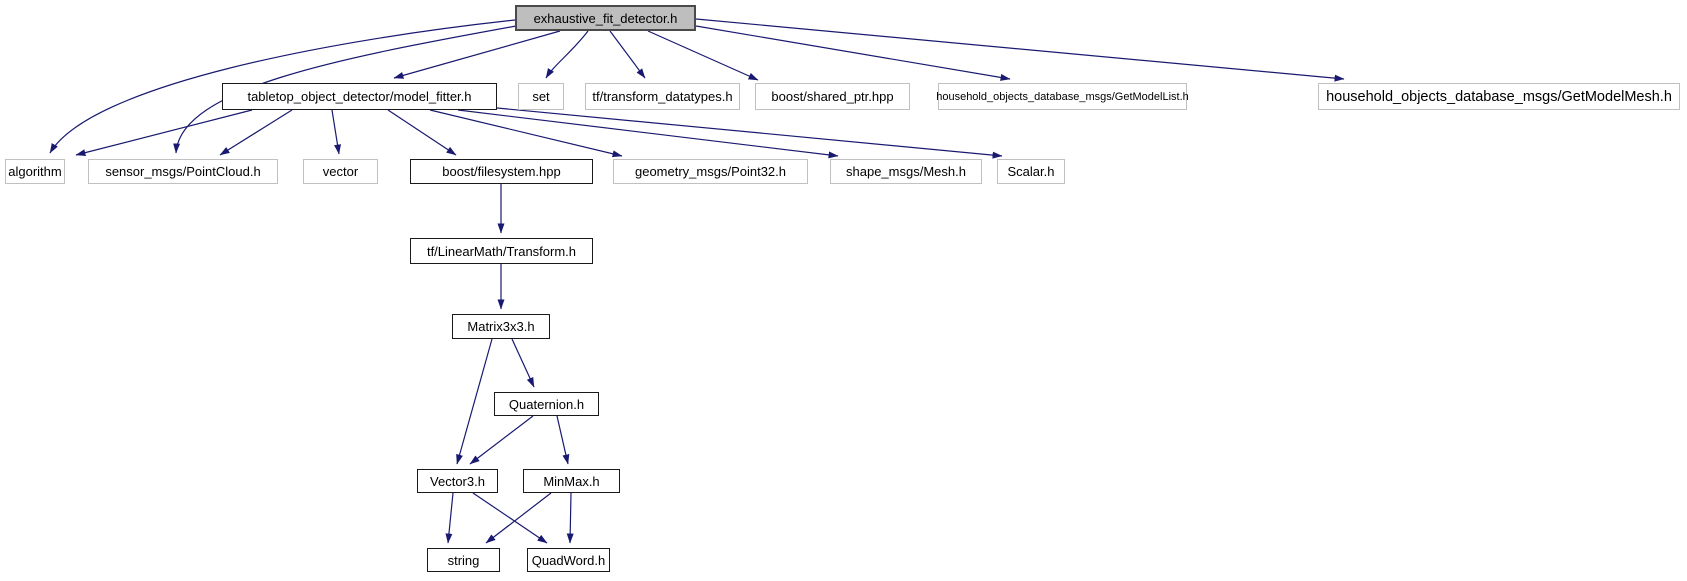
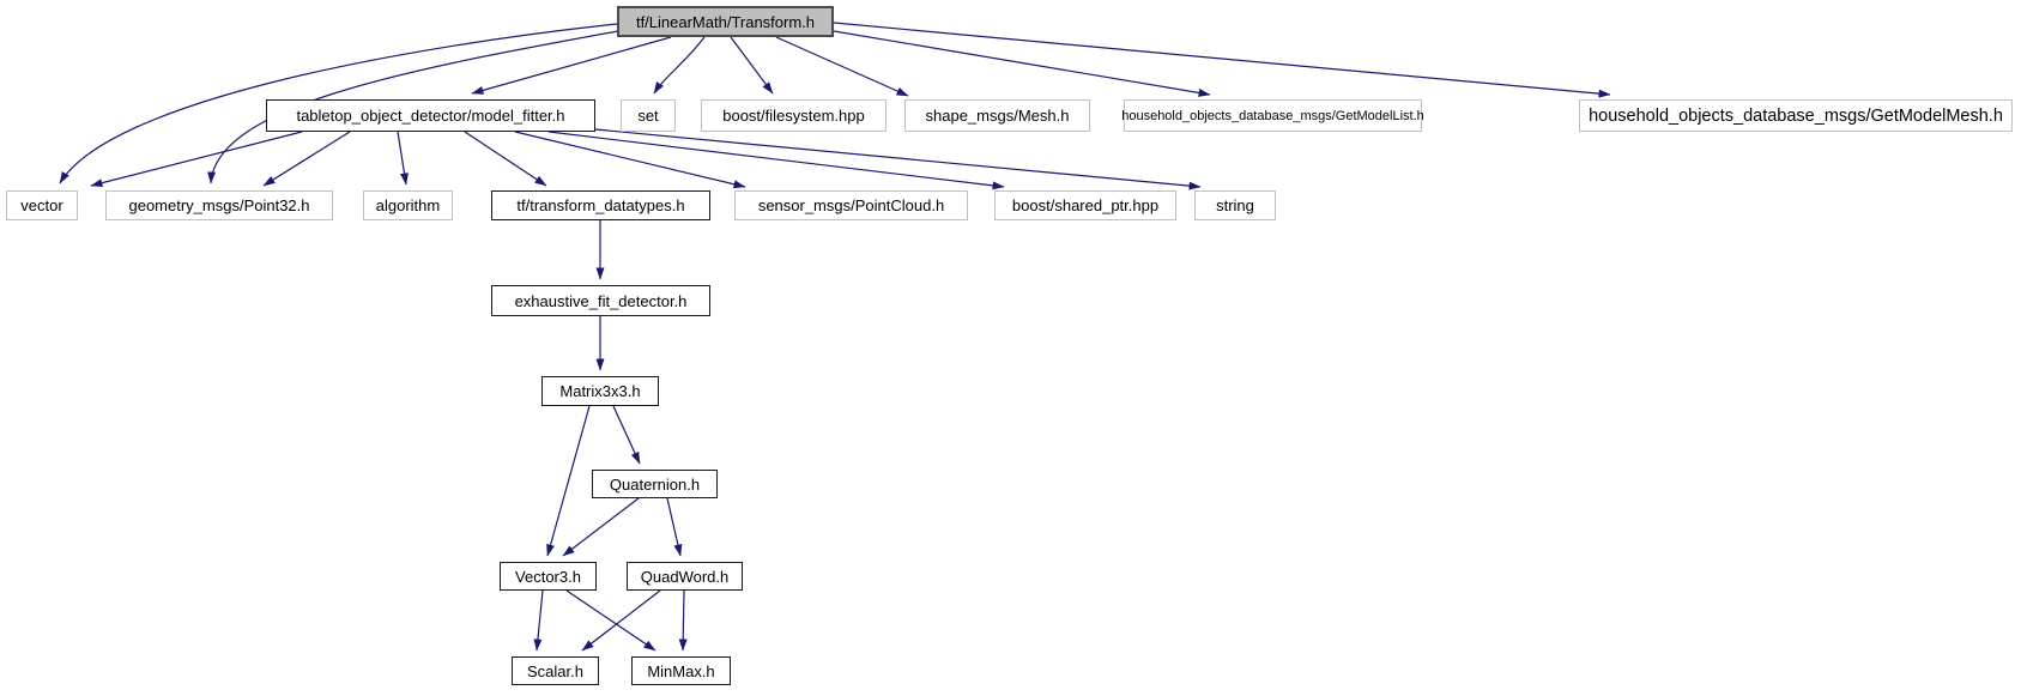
- exhaustive_fit_detector.h
+ tf/LinearMath/Transform.h
  tabletop_object_detector/model_fitter.h
  set
- tf/transform_datatypes.h
+ boost/filesystem.hpp
- boost/shared_ptr.hpp
+ shape_msgs/Mesh.h
  household_objects_database_msgs/GetModelList.h
  household_objects_database_msgs/GetModelMesh.h
- algorithm
+ vector
- sensor_msgs/PointCloud.h
+ geometry_msgs/Point32.h
- vector
+ algorithm
- boost/filesystem.hpp
+ tf/transform_datatypes.h
- geometry_msgs/Point32.h
+ sensor_msgs/PointCloud.h
- shape_msgs/Mesh.h
+ boost/shared_ptr.hpp
- Scalar.h
+ string
- tf/LinearMath/Transform.h
+ exhaustive_fit_detector.h
  Matrix3x3.h
  Quaternion.h
  Vector3.h
- MinMax.h
+ QuadWord.h
- string
+ Scalar.h
- QuadWord.h
+ MinMax.h
